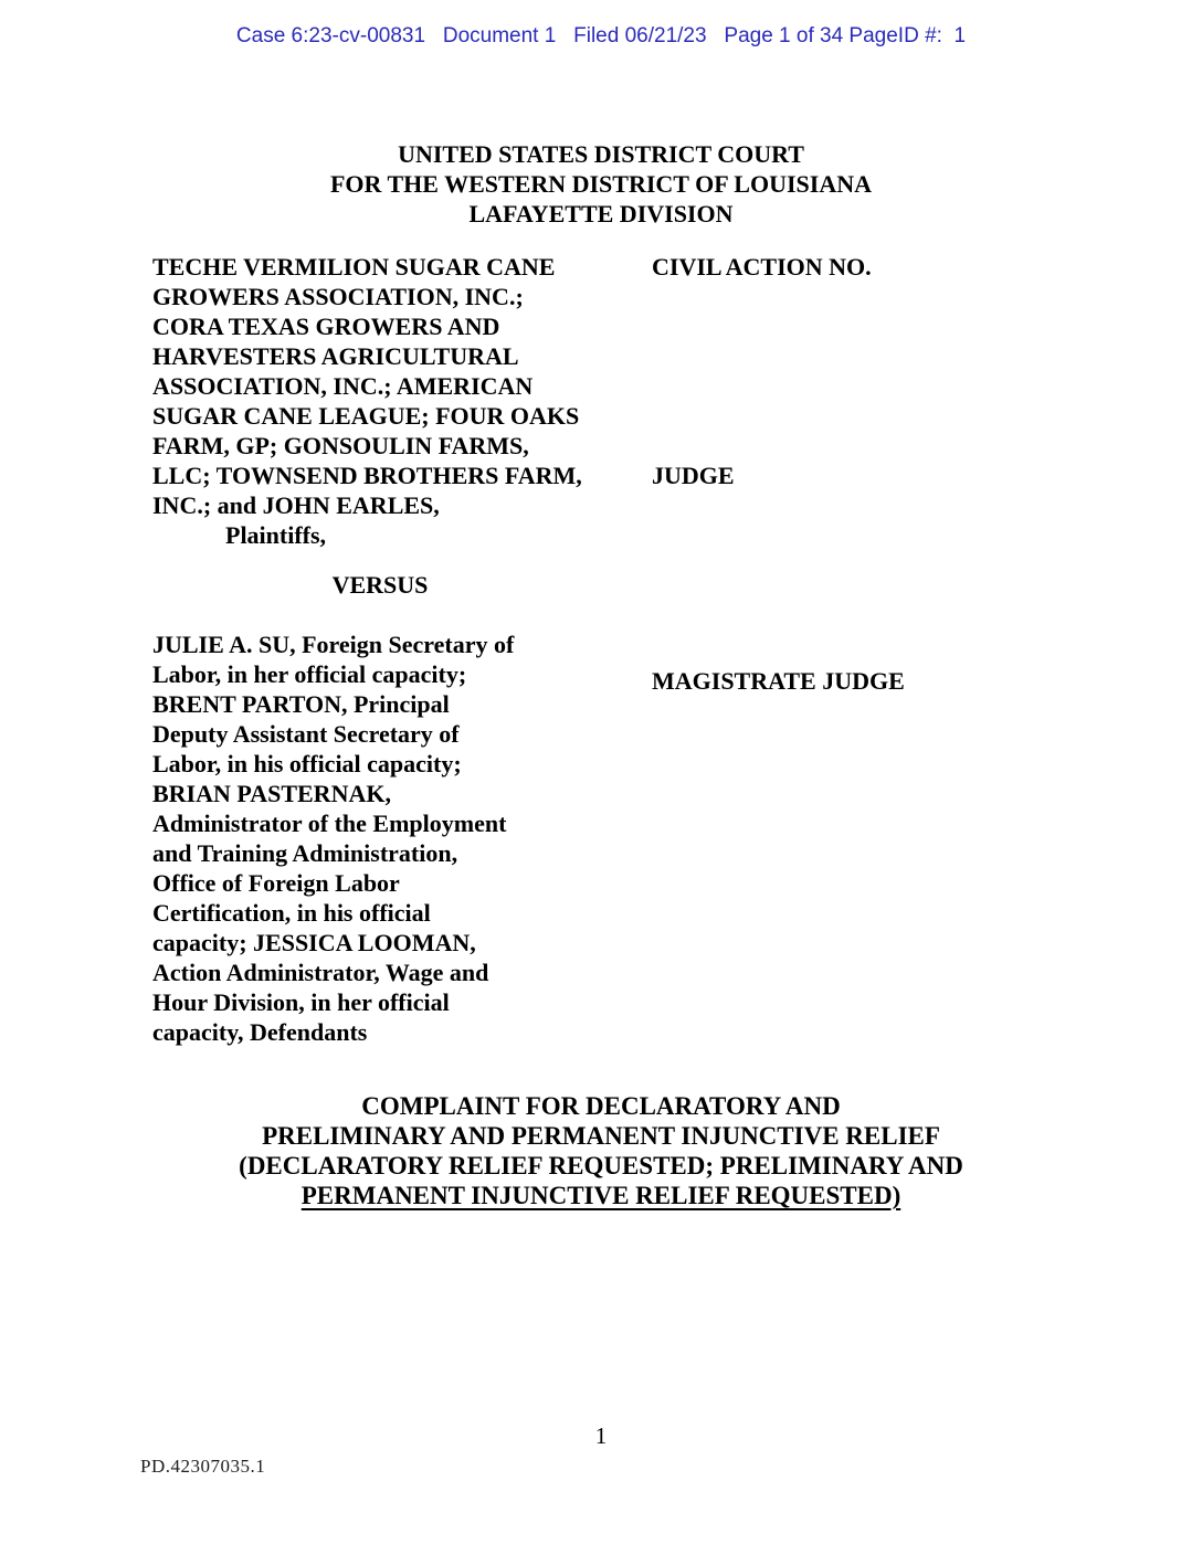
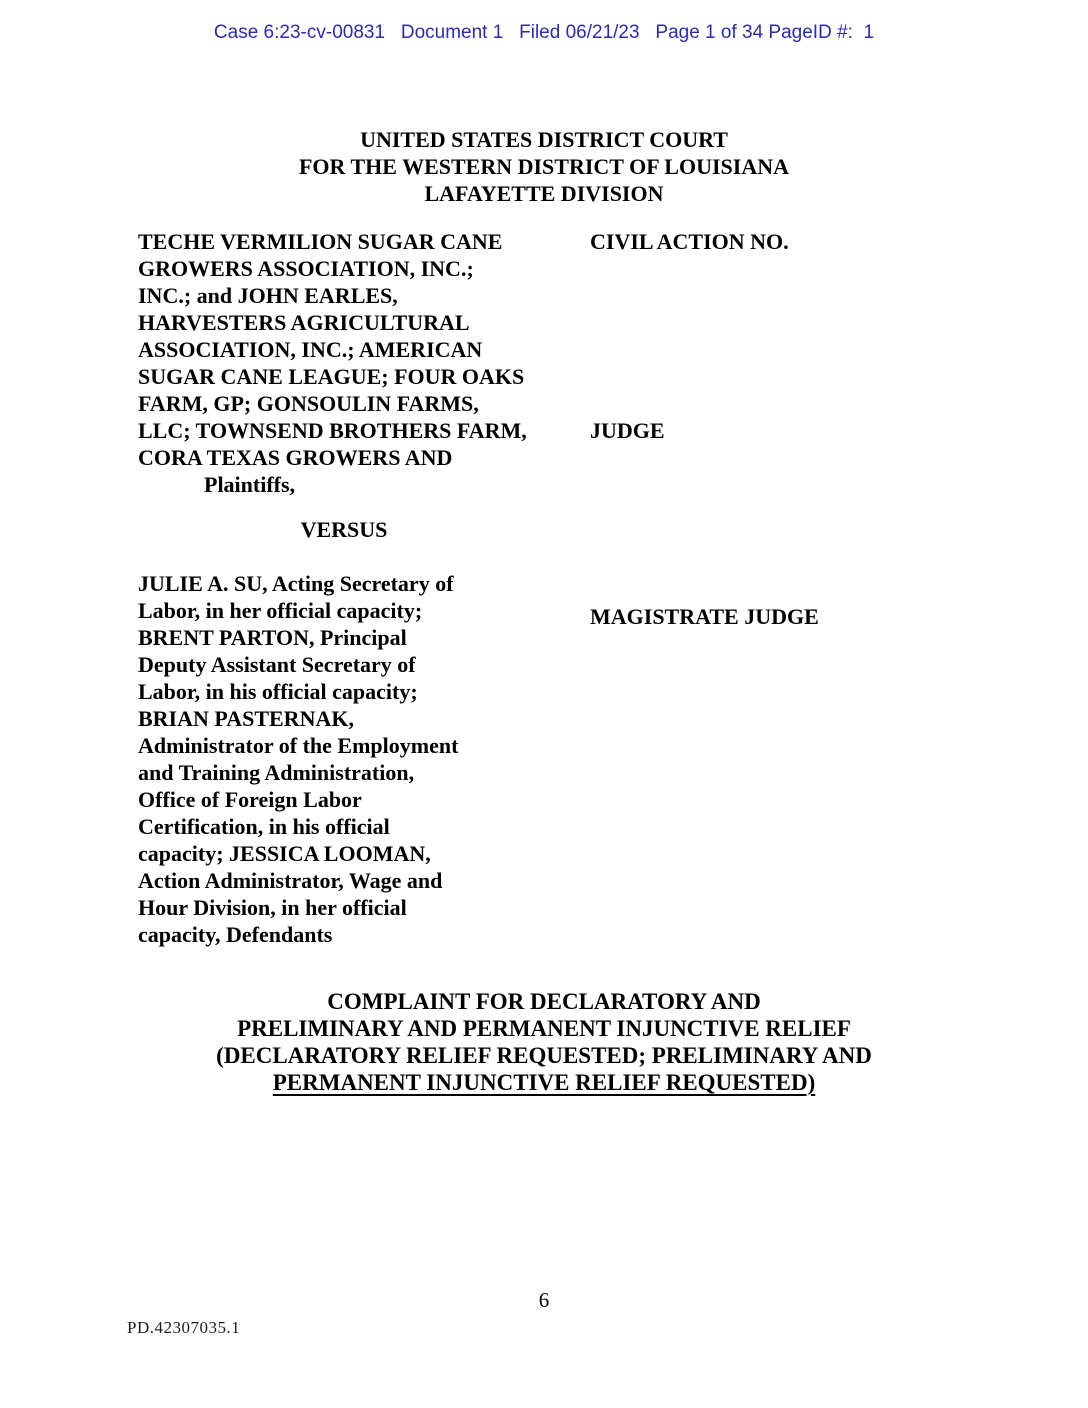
  Case 6:23-cv-00831 Document 1 Filed 06/21/23 Page 1 of 34 PageID #: 1
  UNITED STATES DISTRICT COURT
  FOR THE WESTERN DISTRICT OF LOUISIANA
  LAFAYETTE DIVISION
  TECHE VERMILION SUGAR CANE
  GROWERS ASSOCIATION, INC.;
- CORA TEXAS GROWERS AND
+ INC.; and JOHN EARLES,
  HARVESTERS AGRICULTURAL
  ASSOCIATION, INC.; AMERICAN
  SUGAR CANE LEAGUE; FOUR OAKS
  FARM, GP; GONSOULIN FARMS,
  LLC; TOWNSEND BROTHERS FARM,
- INC.; and JOHN EARLES,
+ CORA TEXAS GROWERS AND
  Plaintiffs,
  CIVIL ACTION NO.
  JUDGE
  MAGISTRATE JUDGE
  VERSUS
- JULIE A. SU, Foreign Secretary of
+ JULIE A. SU, Acting Secretary of
  Labor, in her official capacity;
  BRENT PARTON, Principal
  Deputy Assistant Secretary of
  Labor, in his official capacity;
  BRIAN PASTERNAK,
  Administrator of the Employment
  and Training Administration,
  Office of Foreign Labor
  Certification, in his official
  capacity; JESSICA LOOMAN,
  Action Administrator, Wage and
  Hour Division, in her official
  capacity, Defendants
  COMPLAINT FOR DECLARATORY AND
  PRELIMINARY AND PERMANENT INJUNCTIVE RELIEF
  (DECLARATORY RELIEF REQUESTED; PRELIMINARY AND
  PERMANENT INJUNCTIVE RELIEF REQUESTED)
- 1
+ 6
  PD.42307035.1
